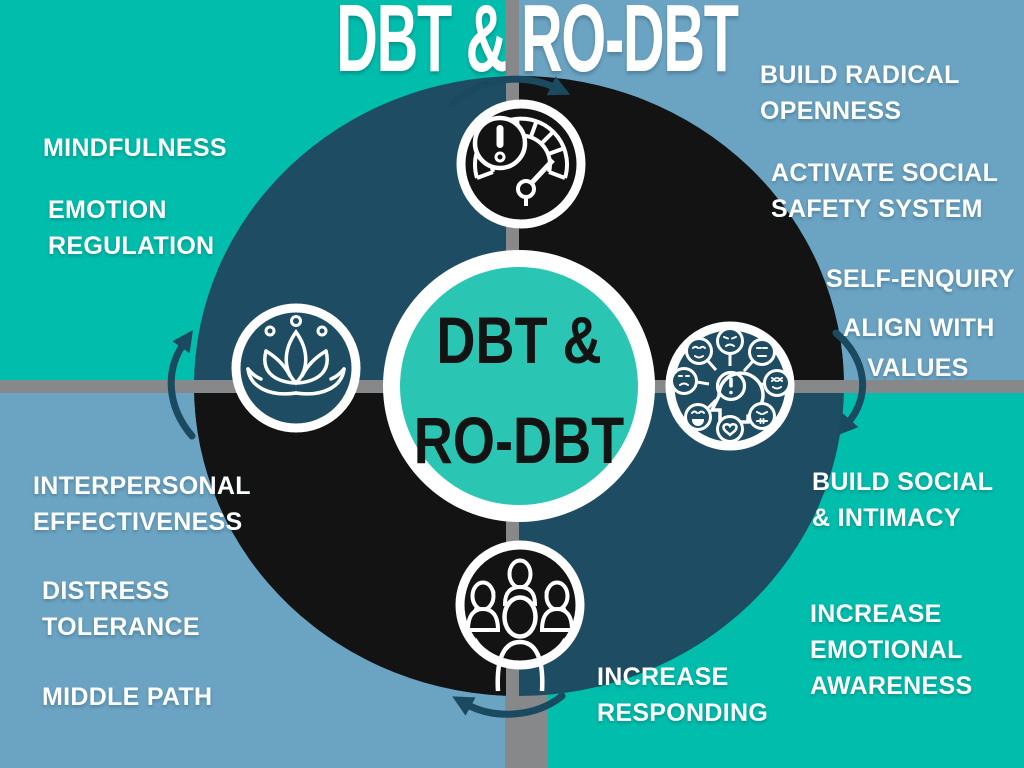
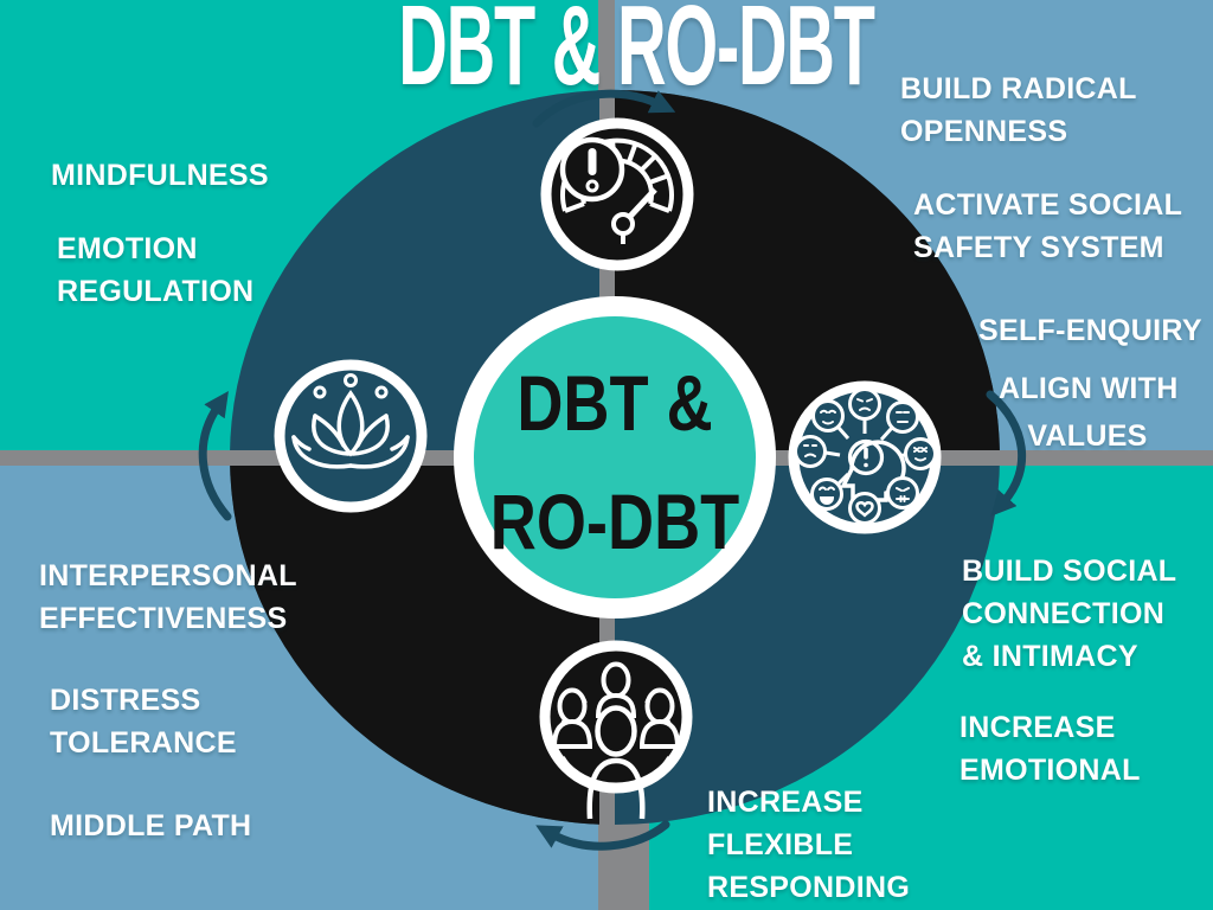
  DBT & RO-DBT
  DBT &
  RO-DBT
  MINDFULNESS
  EMOTION
  REGULATION
  BUILD RADICAL
  OPENNESS
  ACTIVATE SOCIAL
  SAFETY SYSTEM
  SELF-ENQUIRY
  ALIGN WITH
  VALUES
  BUILD SOCIAL
+ CONNECTION
  & INTIMACY
  INCREASE
  EMOTIONAL
- AWARENESS
  INTERPERSONAL
  EFFECTIVENESS
  DISTRESS
  TOLERANCE
  MIDDLE PATH
  INCREASE
+ FLEXIBLE
  RESPONDING
